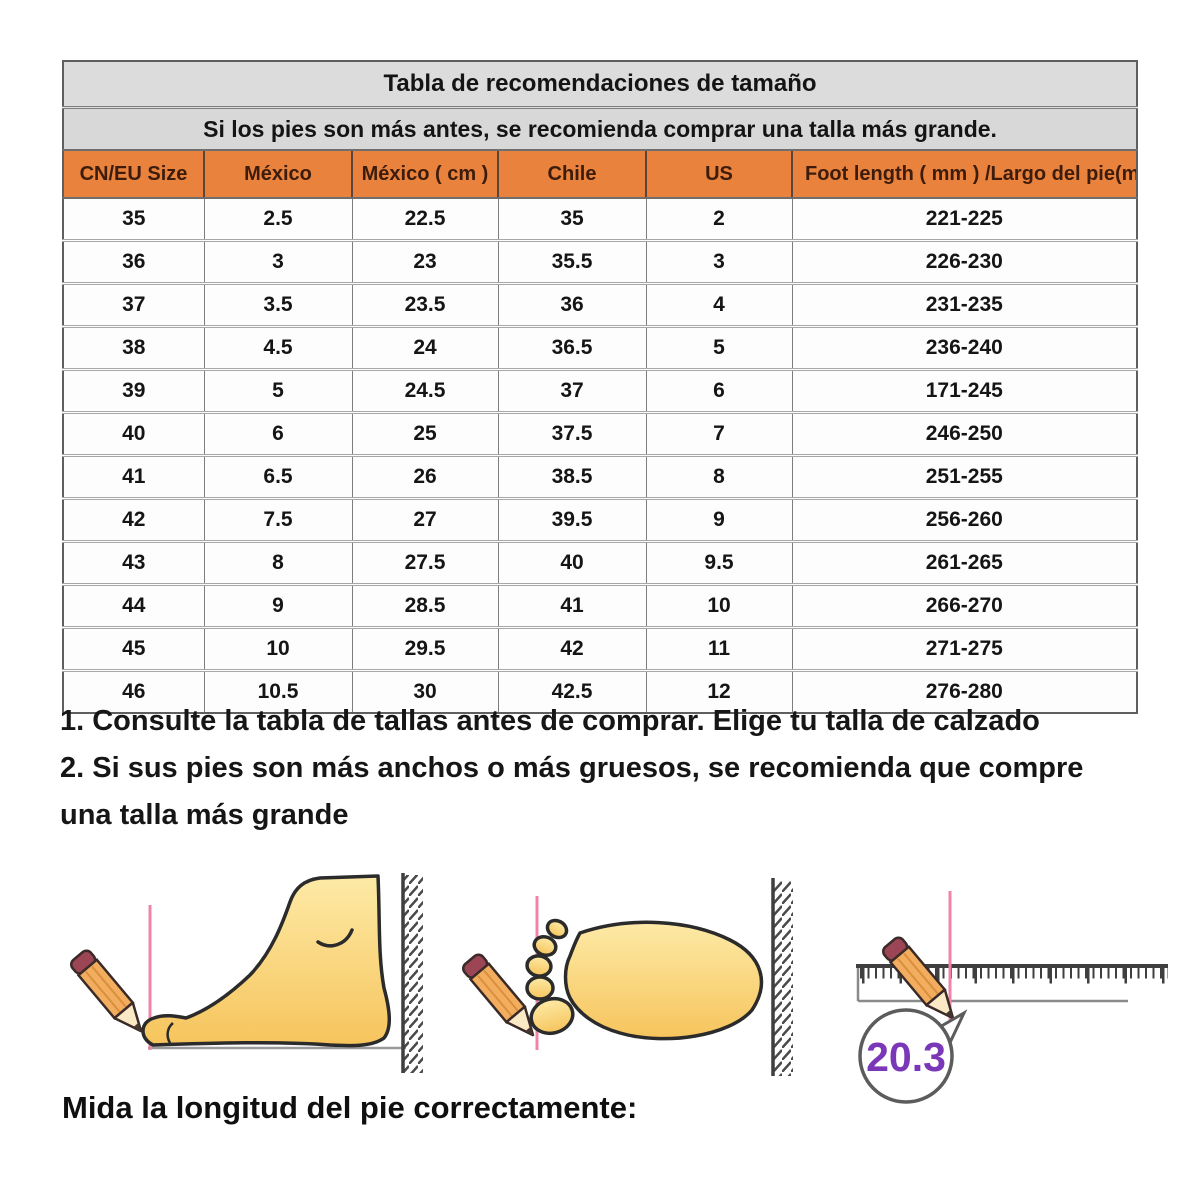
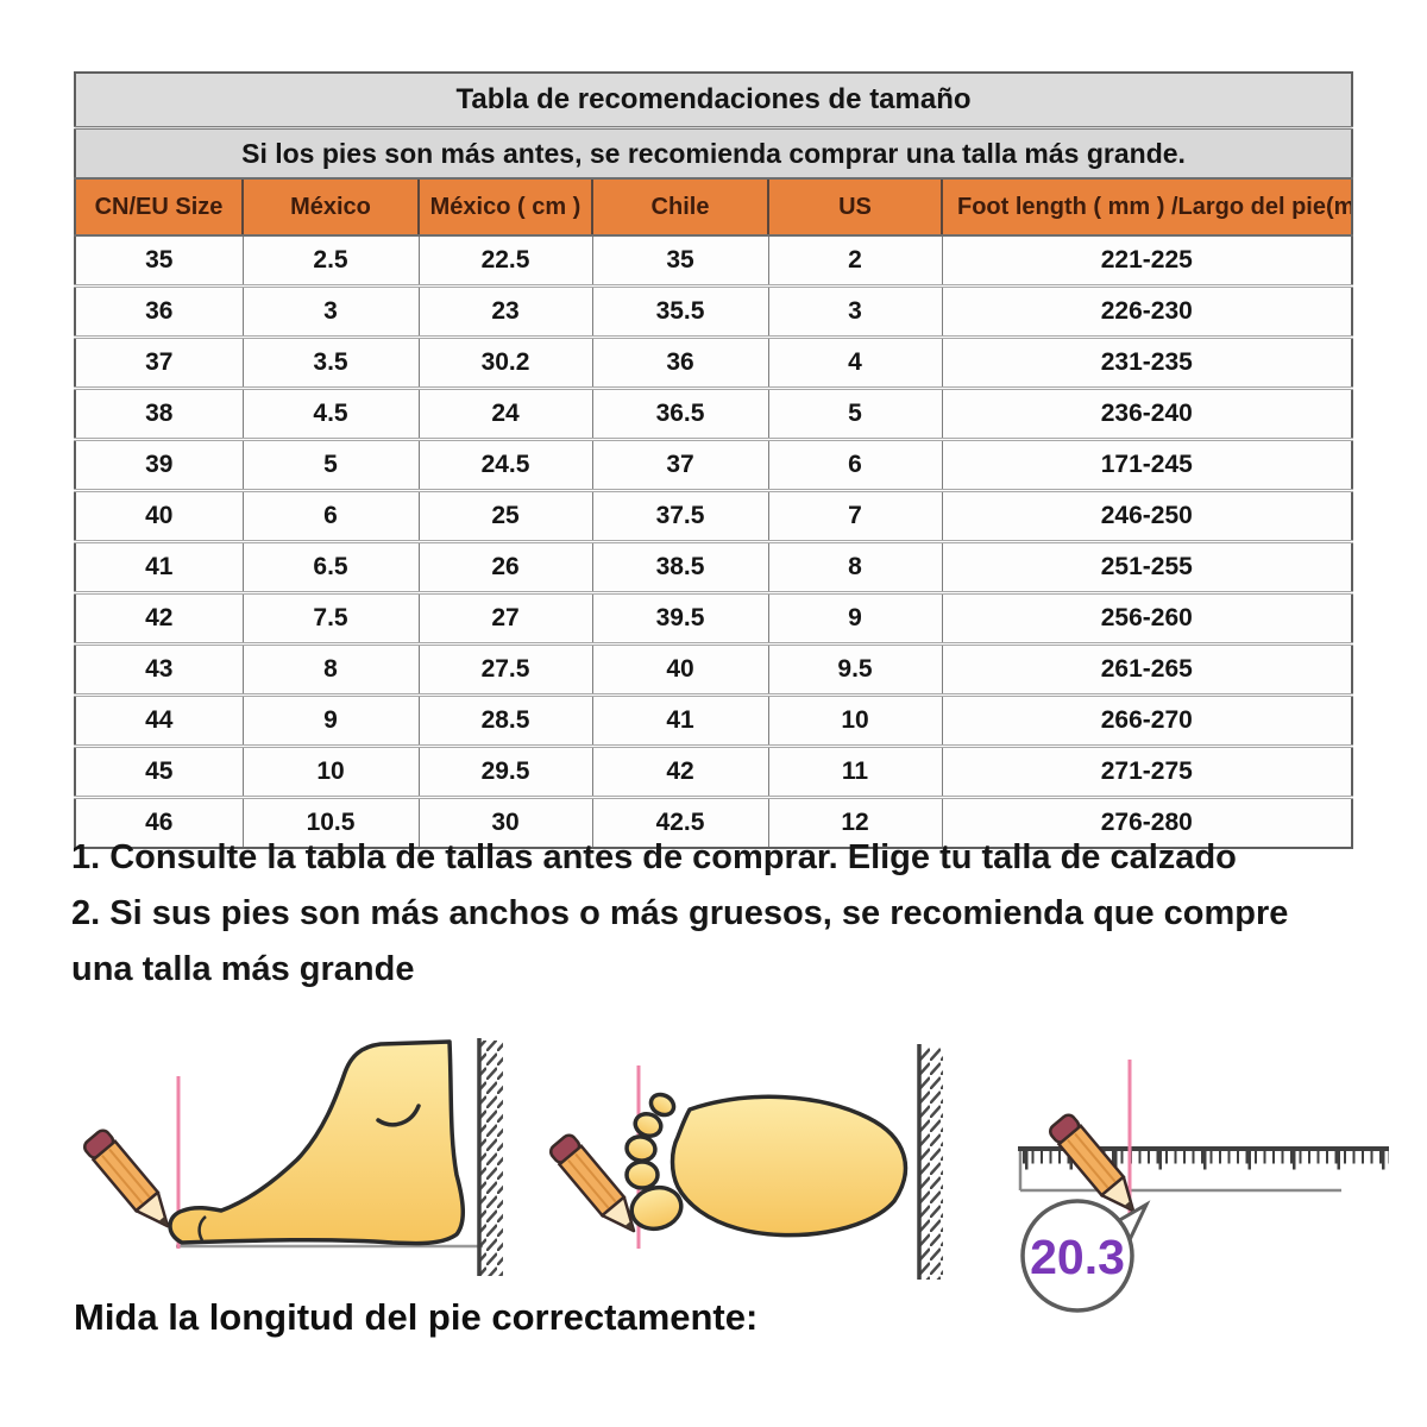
  Tabla de recomendaciones de tamaño
  Si los pies son más antes, se recomienda comprar una talla más grande.
  CN/EU Size	México	México ( cm )	Chile	US	Foot length ( mm ) /Largo del pie(m
  35	2.5	22.5	35	2	221-225
  36	3	23	35.5	3	226-230
- 37	3.5	23.5	36	4	231-235
+ 37	3.5	30.2	36	4	231-235
  38	4.5	24	36.5	5	236-240
  39	5	24.5	37	6	171-245
  40	6	25	37.5	7	246-250
  41	6.5	26	38.5	8	251-255
  42	7.5	27	39.5	9	256-260
  43	8	27.5	40	9.5	261-265
  44	9	28.5	41	10	266-270
  45	10	29.5	42	11	271-275
  46	10.5	30	42.5	12	276-280
  1. Consulte la tabla de tallas antes de comprar. Elige tu talla de calzado
  2. Si sus pies son más anchos o más gruesos, se recomienda que compre una talla más grande
  20.3
  Mida la longitud del pie correctamente:
